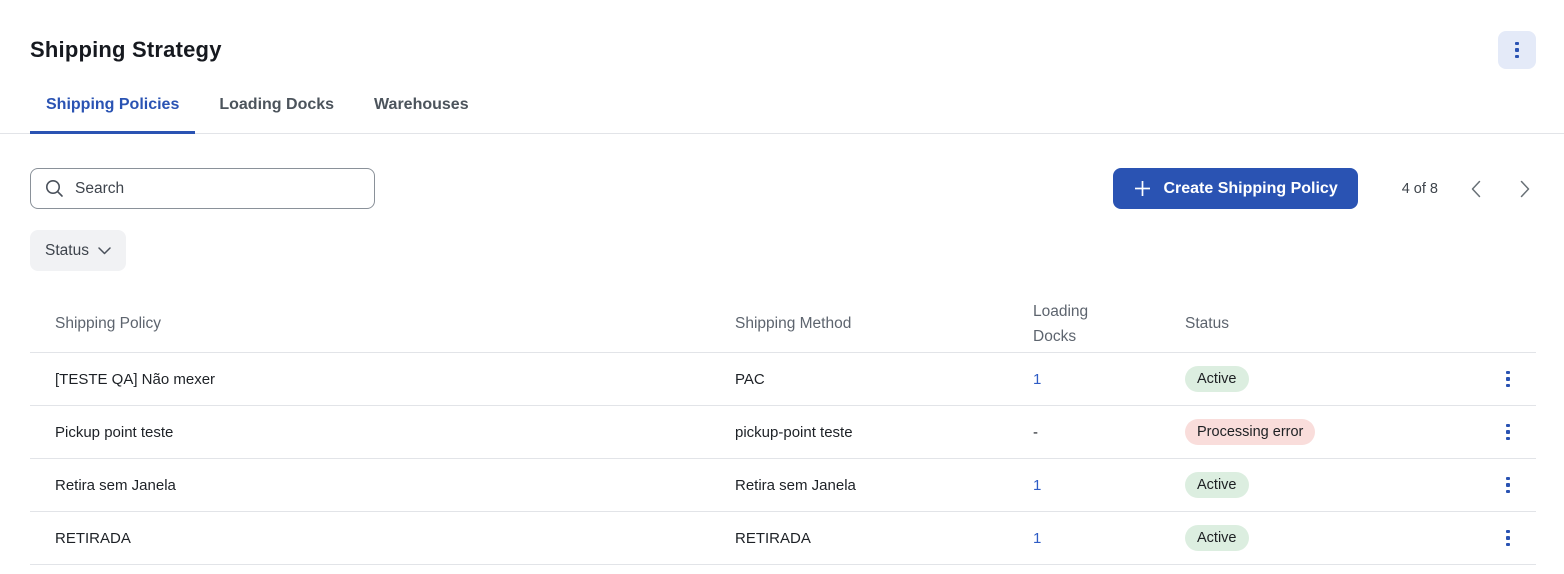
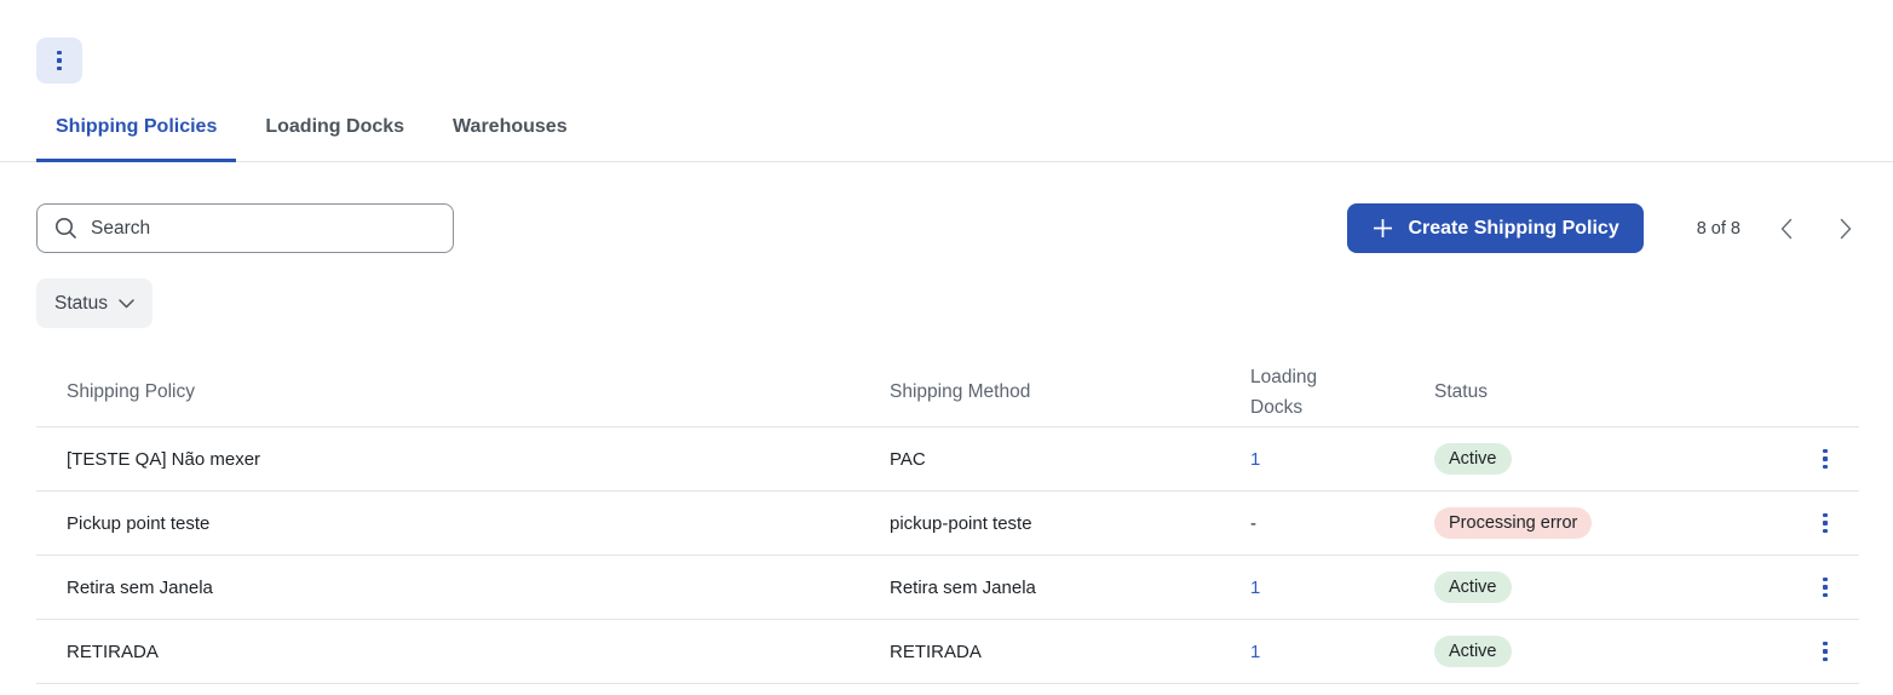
- Shipping Strategy
  Shipping Policies
  Loading Docks
  Warehouses
  Search
  Create Shipping Policy
- 4 of 8
+ 8 of 8
  Status
  Shipping Policy
  Shipping Method
  Loading Docks
  Status
  [TESTE QA] Não mexer
  PAC
  1
  Active
  Pickup point teste
  pickup-point teste
  -
  Processing error
  Retira sem Janela
  Retira sem Janela
  1
  Active
  RETIRADA
  RETIRADA
  1
  Active
